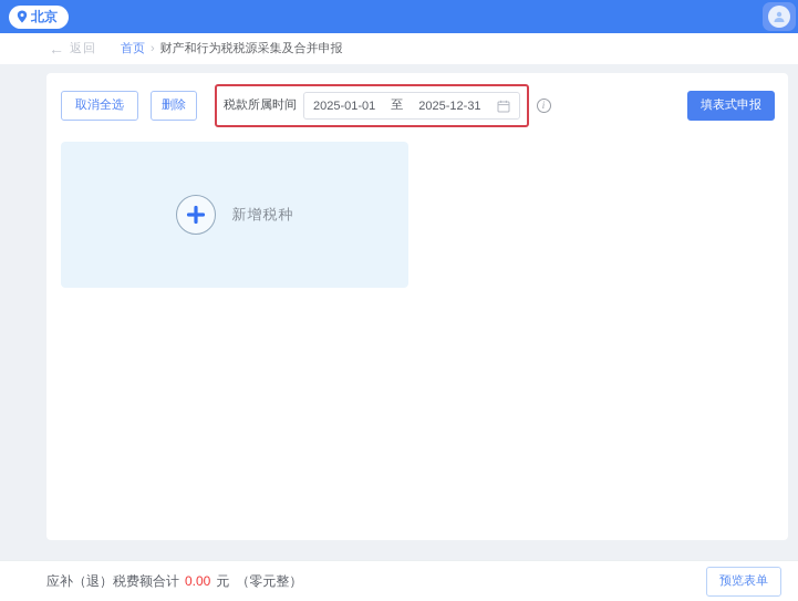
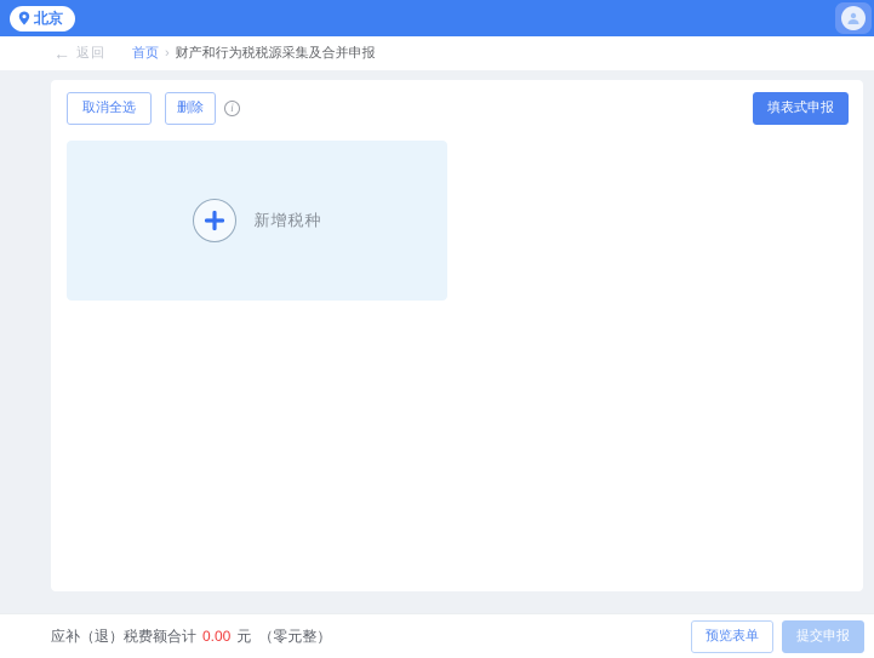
  北京
  ←
  返回
  首页
  ›
  财产和行为税税源采集及合并申报
  取消全选
  删除
- 税款所属时间
- 2025-01-01
- 至
- 2025-12-31
  i
  填表式申报
  新增税种
  应补（退）税费额合计
  0.00
  元
  （零元整）
  预览表单
+ 提交申报
